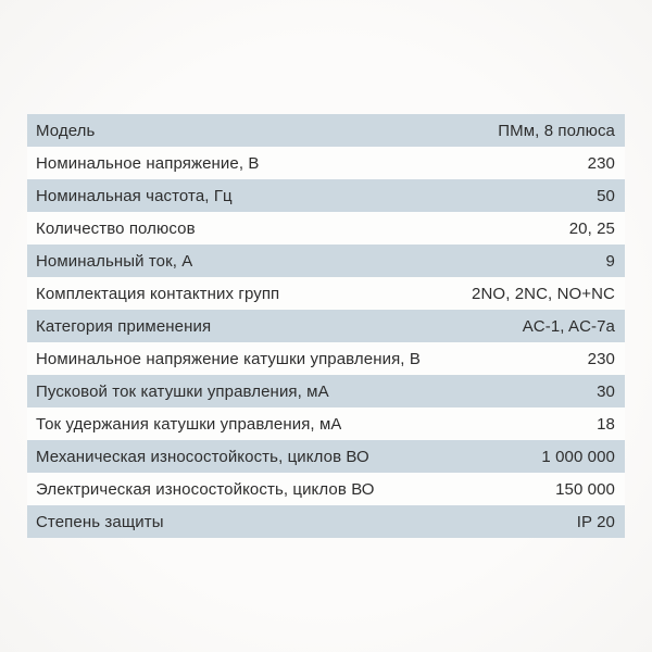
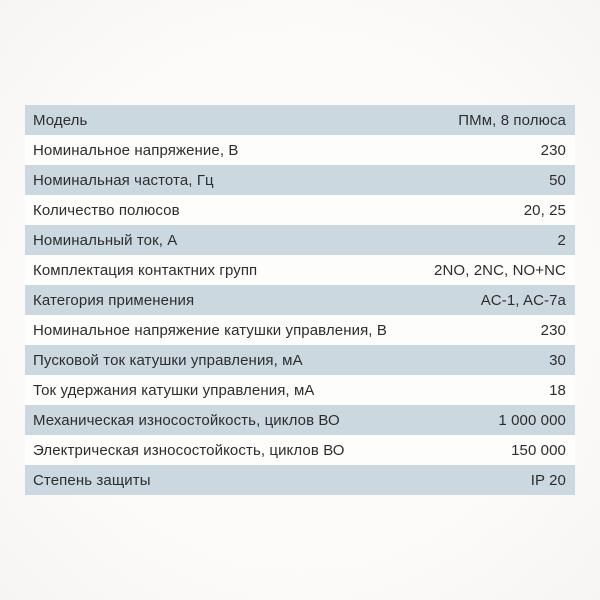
  Модель
  ПМм, 8 полюса
  Номинальное напряжение, В
  230
  Номинальная частота, Гц
  50
  Количество полюсов
  20, 25
  Номинальный ток, А
- 9
+ 2
  Комплектация контактних групп
  2NO, 2NC, NO+NC
  Категория применения
  AC-1, AC-7a
  Номинальное напряжение катушки управления, В
  230
  Пусковой ток катушки управления, мА
  30
  Ток удержания катушки управления, мА
  18
  Механическая износостойкость, циклов ВО
  1 000 000
  Электрическая износостойкость, циклов ВО
  150 000
  Степень защиты
  IP 20
